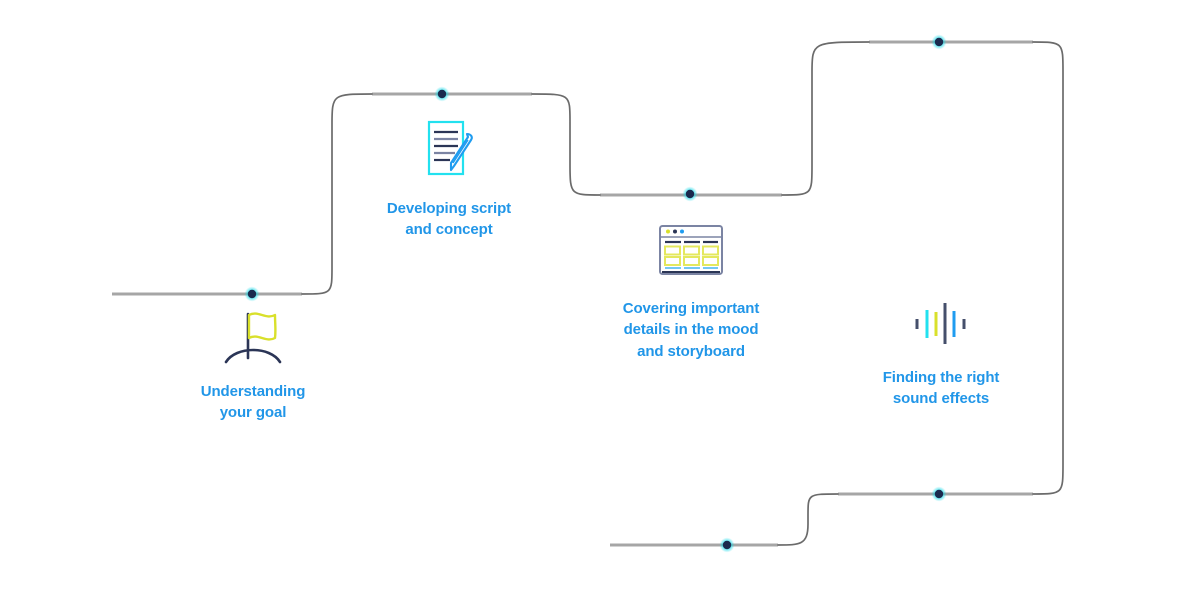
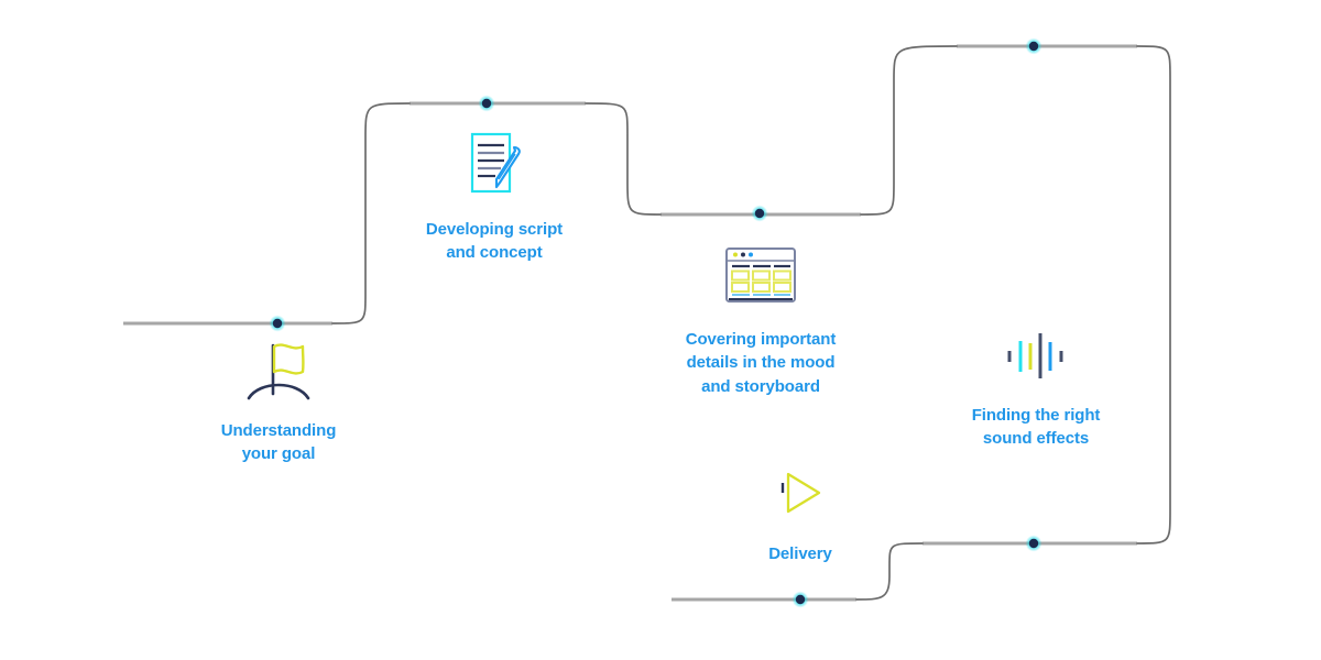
  Understanding
  your goal
  Developing script
  and concept
  Covering important
  details in the mood
  and storyboard
  Finding the right
  sound effects
+ Delivery
